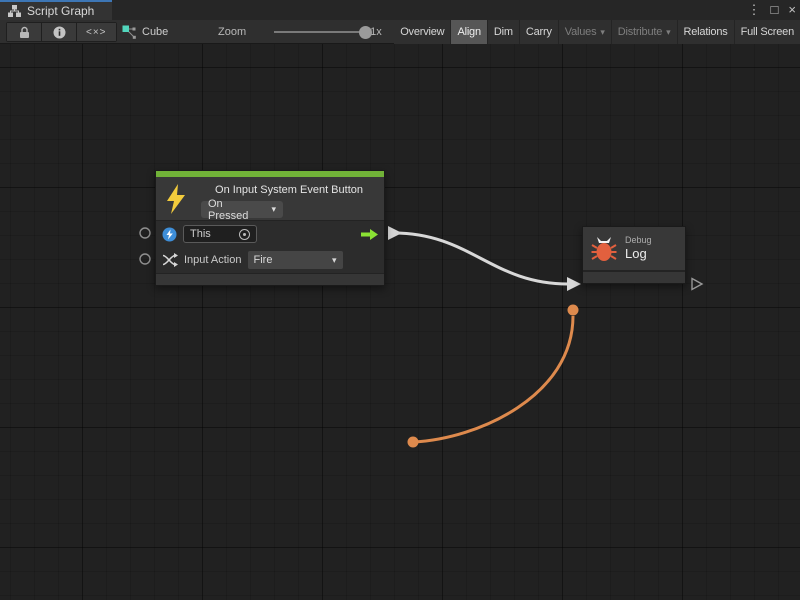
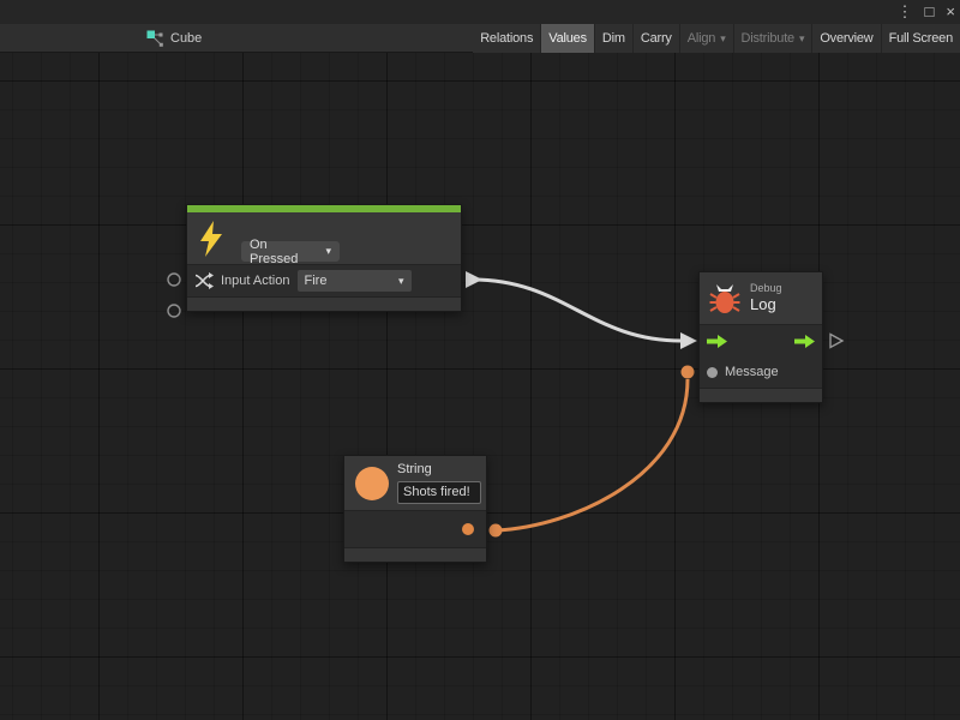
- Script Graph
  ⋮
  □
  ×
- <×>
  Cube
- Zoom
- 1x
- Overview
+ Relations
- Align
+ Values
  Dim
  Carry
- Values
+ Align
  ▾
  Distribute
  ▾
- Relations
+ Overview
  Full Screen
- On Input System Event Button
  On Pressed
  ▾
- This
  Input Action
  Fire
  ▾
  Debug
  Log
+ Message
+ String
+ Shots fired!
